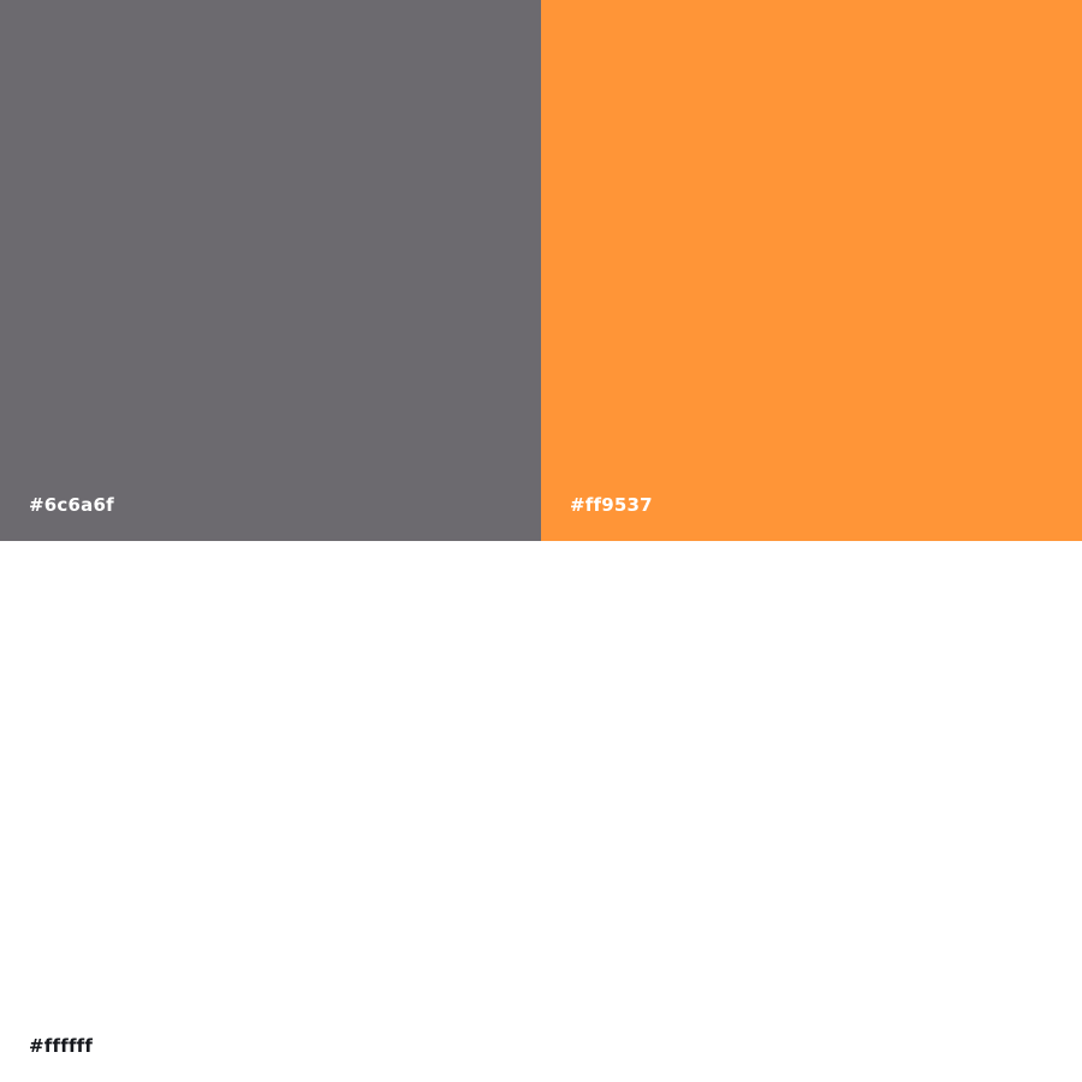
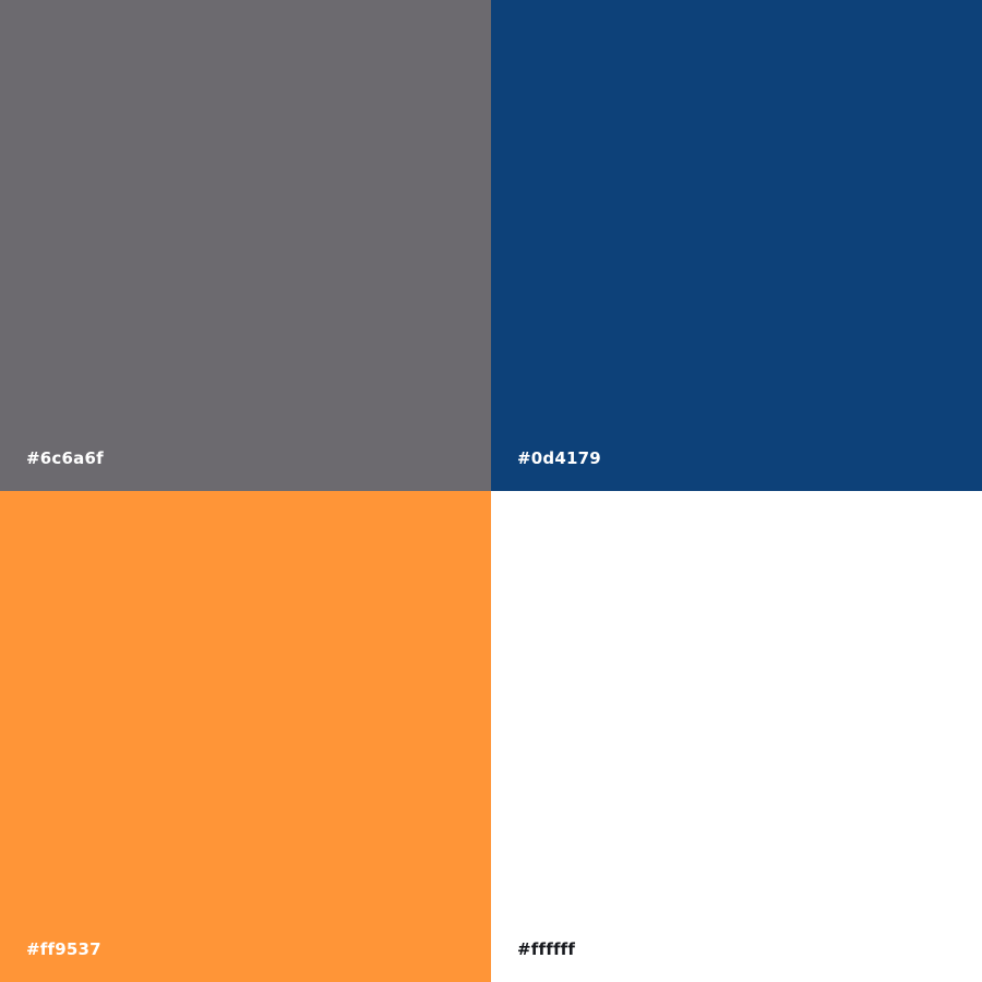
  #6c6a6f
+ #0d4179
  #ff9537
  #ffffff
